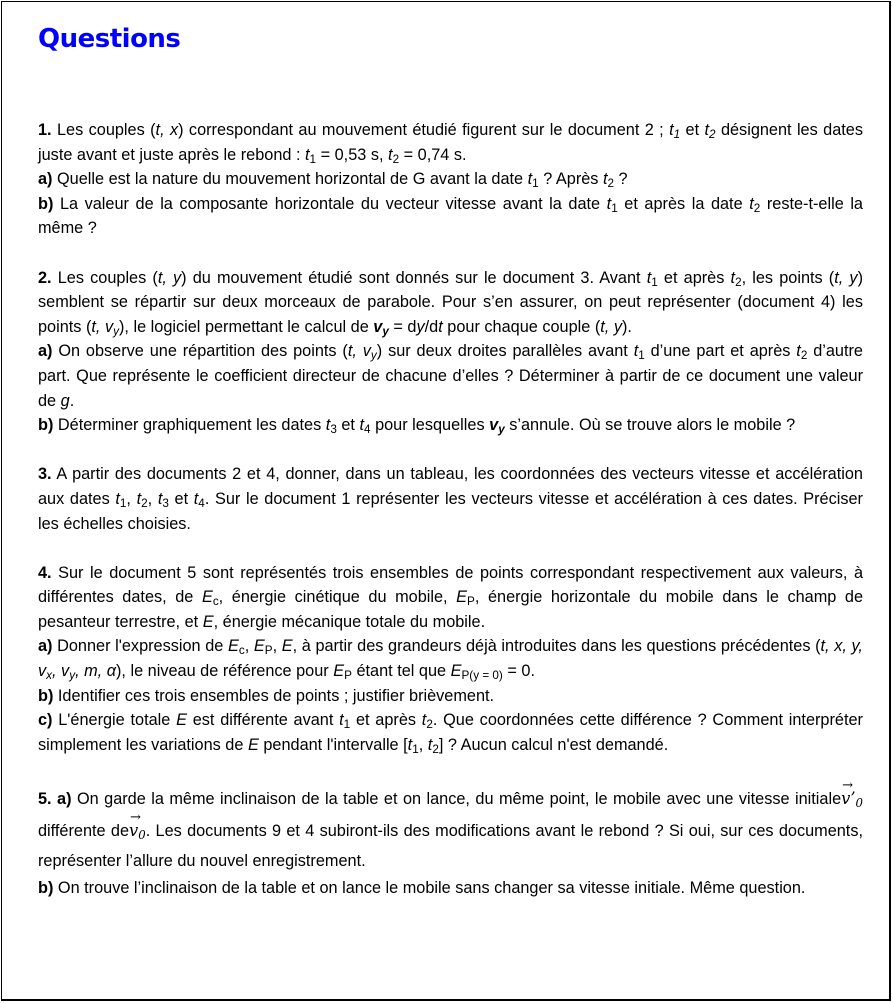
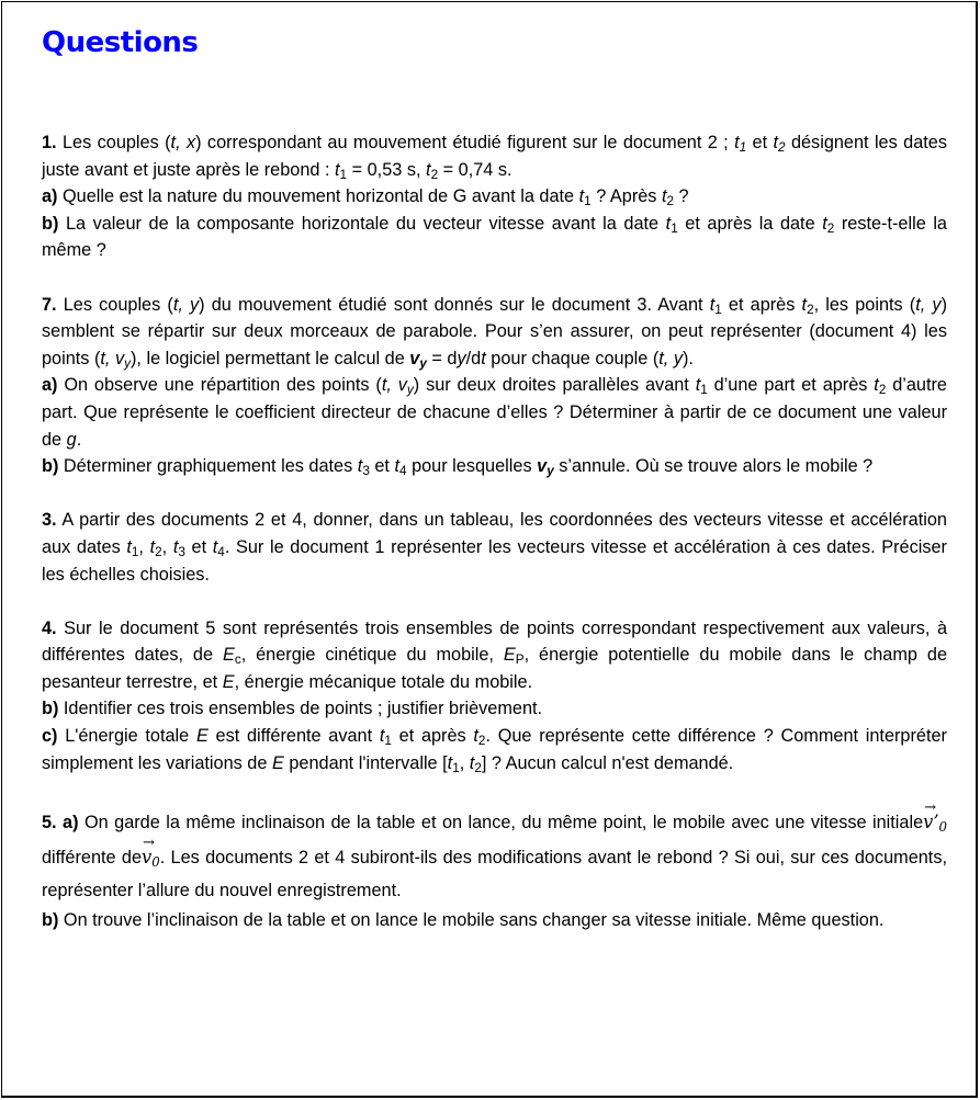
  Questions
  1. Les couples (t, x) correspondant au mouvement étudié figurent sur le document 2 ; t1 et t2 désignent les dates juste avant et juste après le rebond : t1 = 0,53 s, t2 = 0,74 s.
  a) Quelle est la nature du mouvement horizontal de G avant la date t1 ? Après t2 ?
  b) La valeur de la composante horizontale du vecteur vitesse avant la date t1 et après la date t2 reste-t-elle la même ?
- 2. Les couples (t, y) du mouvement étudié sont donnés sur le document 3. Avant t1 et après t2, les points (t, y) semblent se répartir sur deux morceaux de parabole. Pour s’en assurer, on peut représenter (document 4) les points (t, vy), le logiciel permettant le calcul de vy = dy/dt pour chaque couple (t, y).
+ 7. Les couples (t, y) du mouvement étudié sont donnés sur le document 3. Avant t1 et après t2, les points (t, y) semblent se répartir sur deux morceaux de parabole. Pour s’en assurer, on peut représenter (document 4) les points (t, vy), le logiciel permettant le calcul de vy = dy/dt pour chaque couple (t, y).
  a) On observe une répartition des points (t, vy) sur deux droites parallèles avant t1 d’une part et après t2 d’autre part. Que représente le coefficient directeur de chacune d’elles ? Déterminer à partir de ce document une valeur de g.
  b) Déterminer graphiquement les dates t3 et t4 pour lesquelles vy s’annule. Où se trouve alors le mobile ?
  3. A partir des documents 2 et 4, donner, dans un tableau, les coordonnées des vecteurs vitesse et accélération aux dates t1, t2, t3 et t4. Sur le document 1 représenter les vecteurs vitesse et accélération à ces dates. Préciser les échelles choisies.
- 4. Sur le document 5 sont représentés trois ensembles de points correspondant respectivement aux valeurs, à différentes dates, de Ec, énergie cinétique du mobile, EP, énergie horizontale du mobile dans le champ de pesanteur terrestre, et E, énergie mécanique totale du mobile.
+ 4. Sur le document 5 sont représentés trois ensembles de points correspondant respectivement aux valeurs, à différentes dates, de Ec, énergie cinétique du mobile, EP, énergie potentielle du mobile dans le champ de pesanteur terrestre, et E, énergie mécanique totale du mobile.
- a) Donner l'expression de Ec, EP, E, à partir des grandeurs déjà introduites dans les questions précédentes (t, x, y, vx, vy, m, α), le niveau de référence pour EP étant tel que EP(y = 0) = 0.
  b) Identifier ces trois ensembles de points ; justifier brièvement.
- c) L'énergie totale E est différente avant t1 et après t2. Que coordonnées cette différence ? Comment interpréter simplement les variations de E pendant l'intervalle [t1, t2] ? Aucun calcul n'est demandé.
+ c) L'énergie totale E est différente avant t1 et après t2. Que représente cette différence ? Comment interpréter simplement les variations de E pendant l'intervalle [t1, t2] ? Aucun calcul n'est demandé.
  5. a) On garde la même inclinaison de la table et on lance, du même point, le mobile avec une vitesse initiale
  →
  v’0 différente de
  →
- v0. Les documents 9 et 4 subiront-ils des modifications avant le rebond ? Si oui, sur ces documents, représenter l’allure du nouvel enregistrement.
+ v0. Les documents 2 et 4 subiront-ils des modifications avant le rebond ? Si oui, sur ces documents, représenter l’allure du nouvel enregistrement.
  b) On trouve l’inclinaison de la table et on lance le mobile sans changer sa vitesse initiale. Même question.
